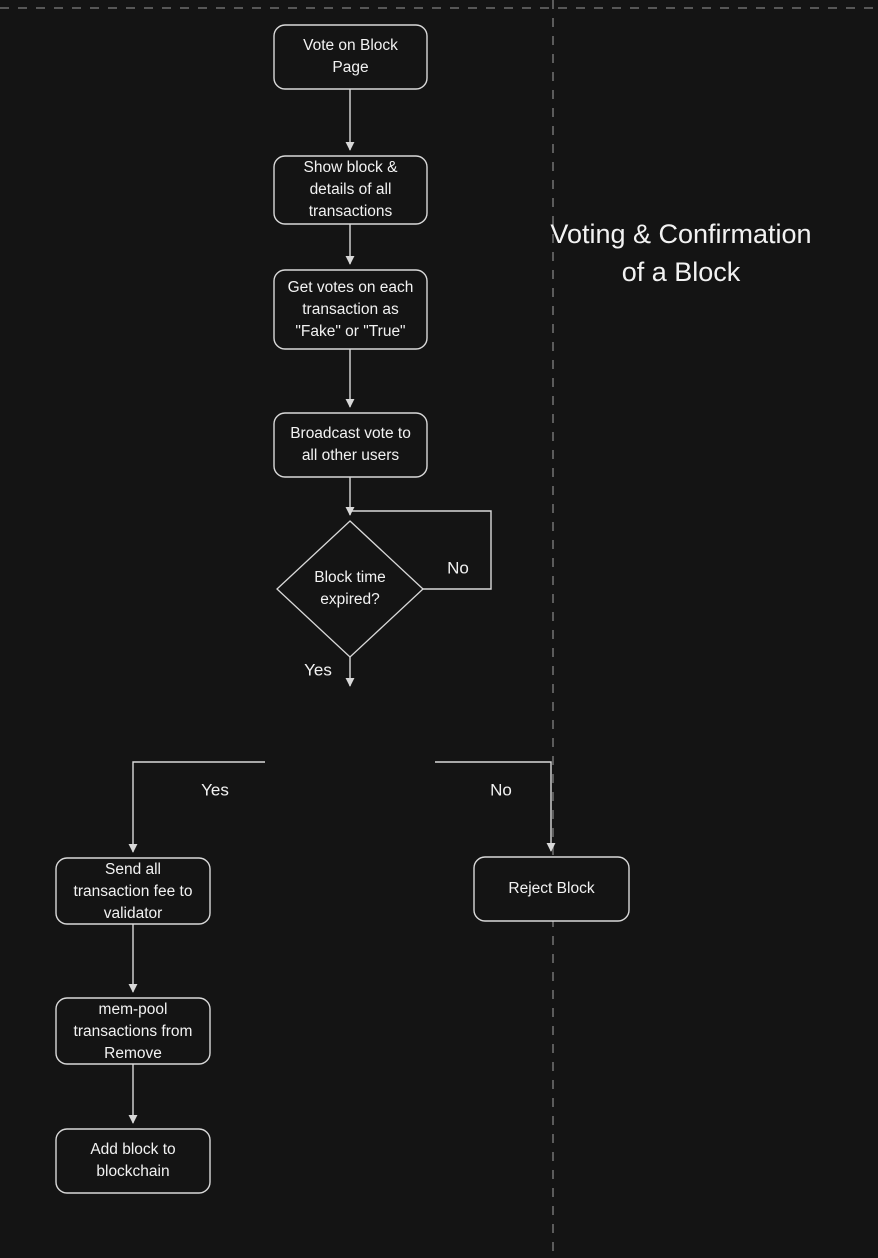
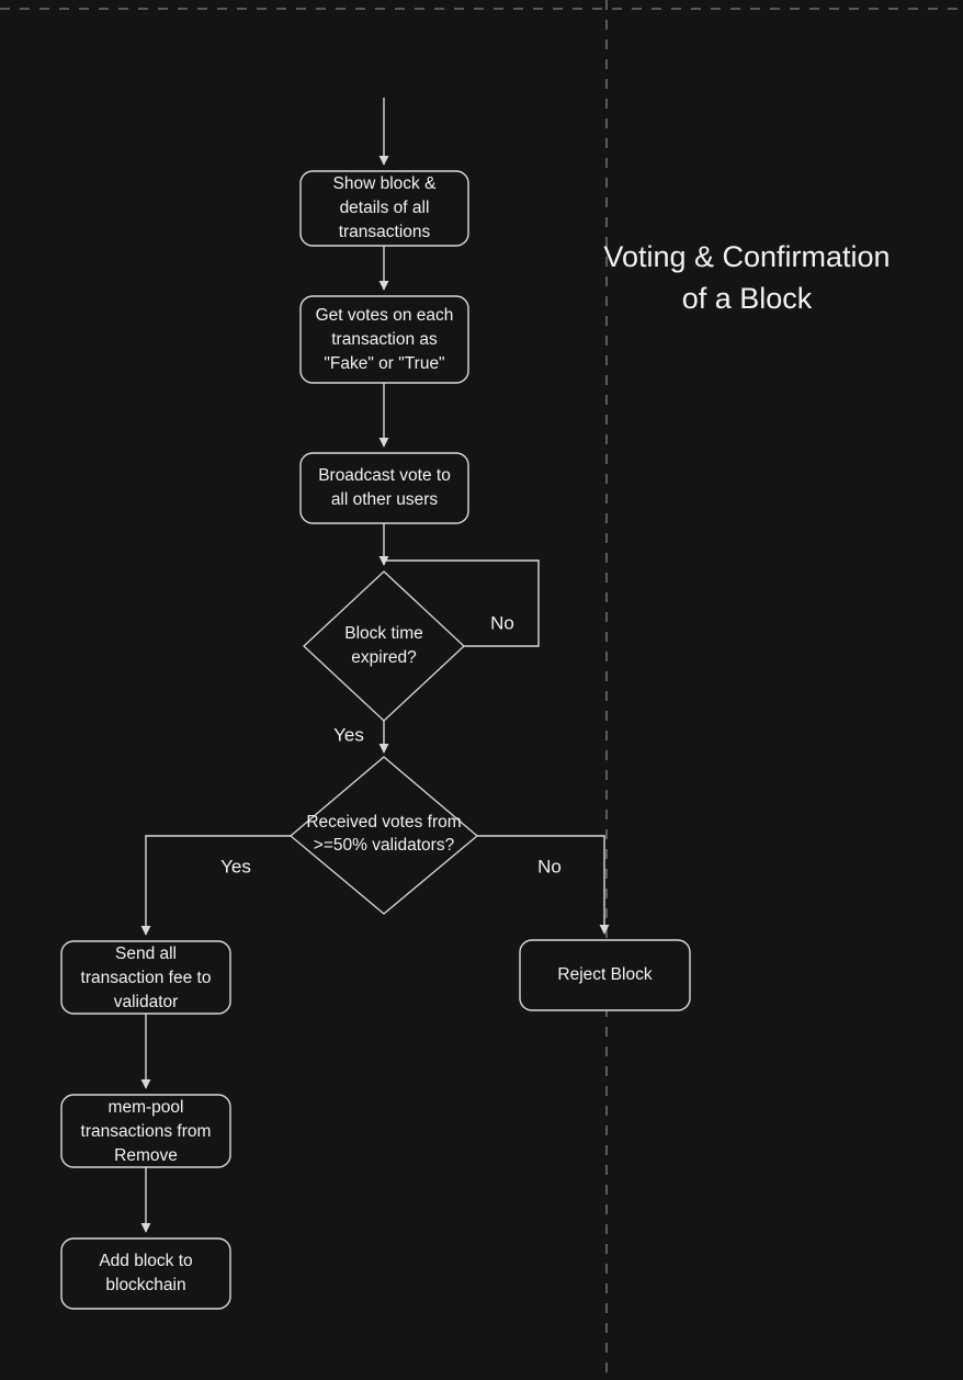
  Voting & Confirmation
  of a Block
- Vote on Block
- Page
  Show block &
  details of all
  transactions
  Get votes on each
  transaction as
  "Fake" or "True"
  Broadcast vote to
  all other users
  Block time
  expired?
+ Received votes from
+ >=50% validators?
  Send all
  transaction fee to
  validator
  mem-pool
  transactions from
  Remove
  Add block to
  blockchain
  Reject Block
  No
  Yes
  Yes
  No
